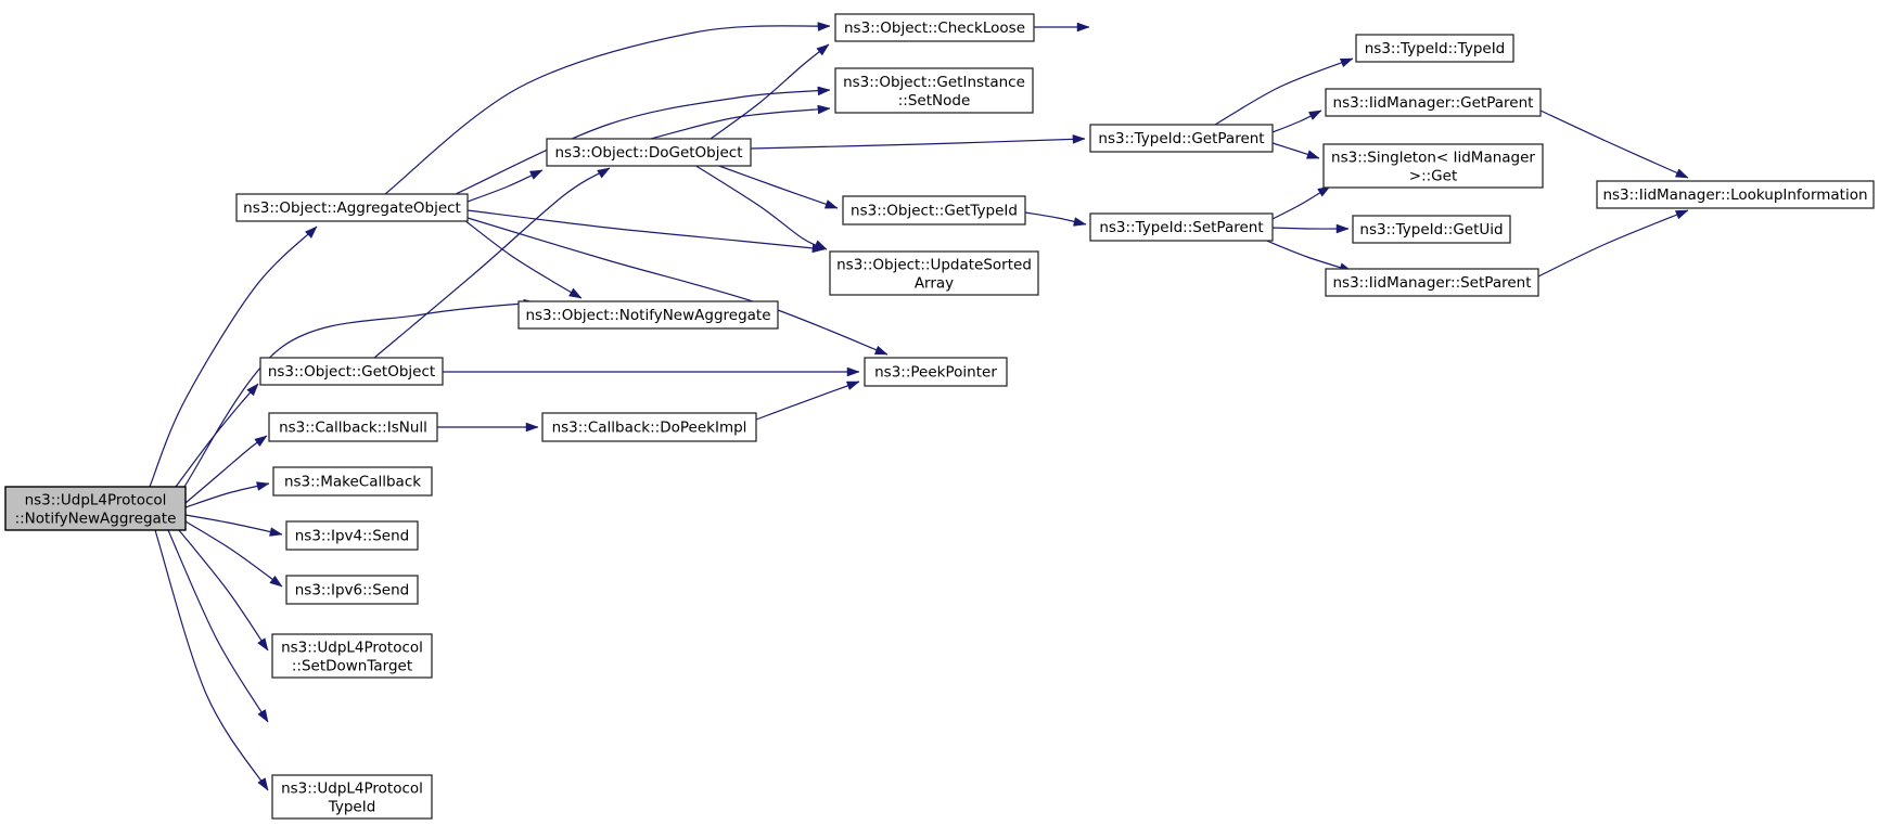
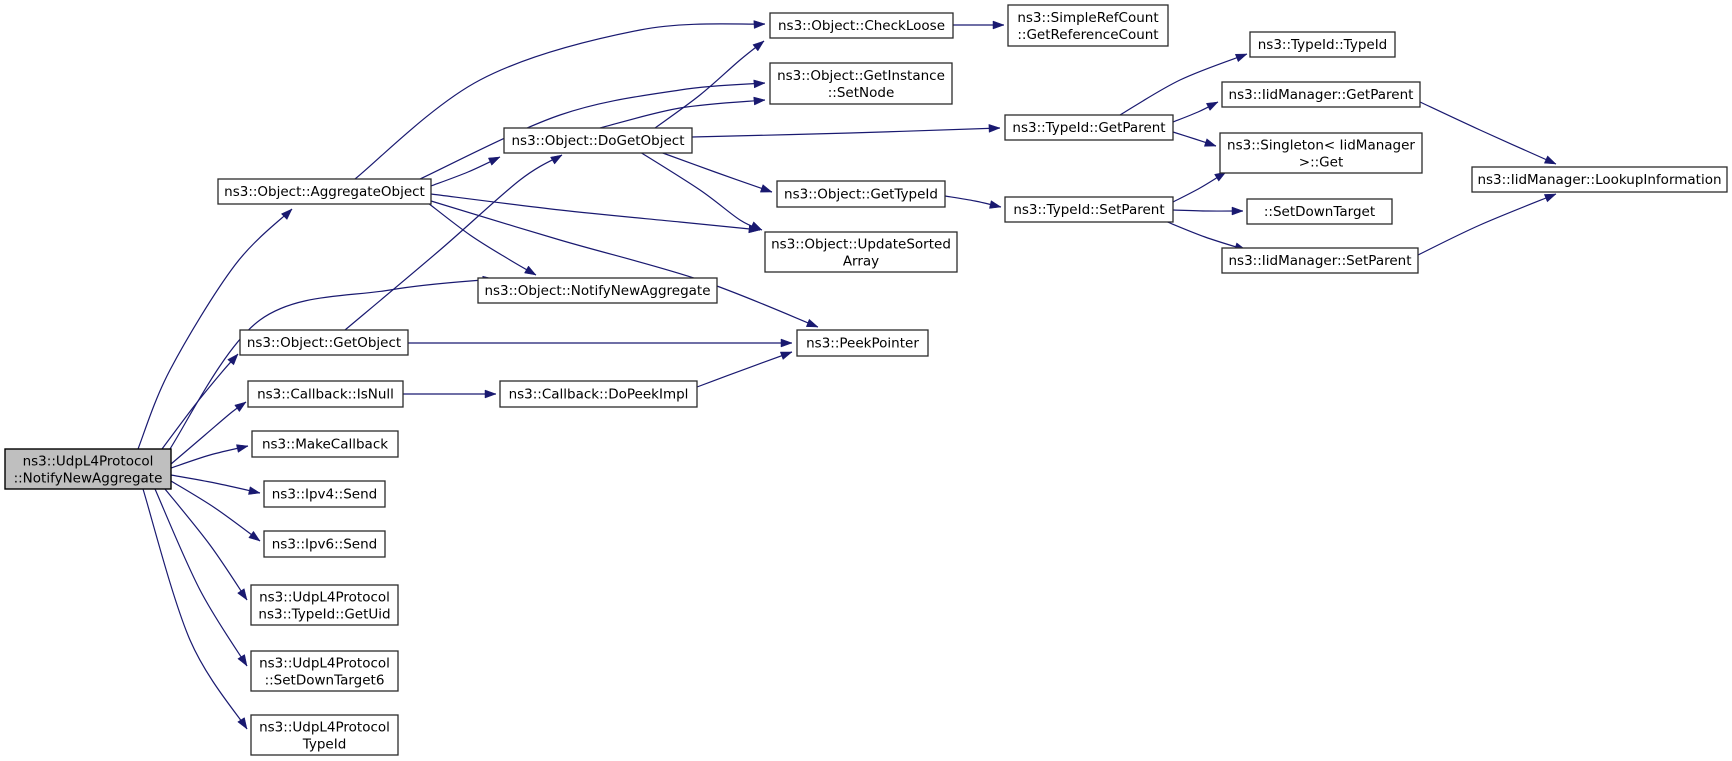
  ns3::UdpL4Protocol ::NotifyNewAggregate
  ns3::Object::AggregateObject
  ns3::Object::CheckLoose
+ ns3::SimpleRefCount ::GetReferenceCount
  ns3::Object::GetInstance ::SetNode
  ns3::Object::DoGetObject
  ns3::TypeId::GetParent
  ns3::TypeId::TypeId
  ns3::IidManager::GetParent
  ns3::Singleton< IidManager >::Get
  ns3::Object::GetTypeId
  ns3::TypeId::SetParent
- ns3::TypeId::GetUid
+ ::SetDownTarget
  ns3::IidManager::SetParent
  ns3::IidManager::LookupInformation
  ns3::Object::UpdateSorted Array
  ns3::Object::NotifyNewAggregate
  ns3::PeekPointer
  ns3::Object::GetObject
  ns3::Callback::IsNull
  ns3::Callback::DoPeekImpl
  ns3::MakeCallback
  ns3::Ipv4::Send
  ns3::Ipv6::Send
- ns3::UdpL4Protocol ::SetDownTarget
+ ns3::UdpL4Protocol ns3::TypeId::GetUid
+ ns3::UdpL4Protocol ::SetDownTarget6
  ns3::UdpL4Protocol TypeId
